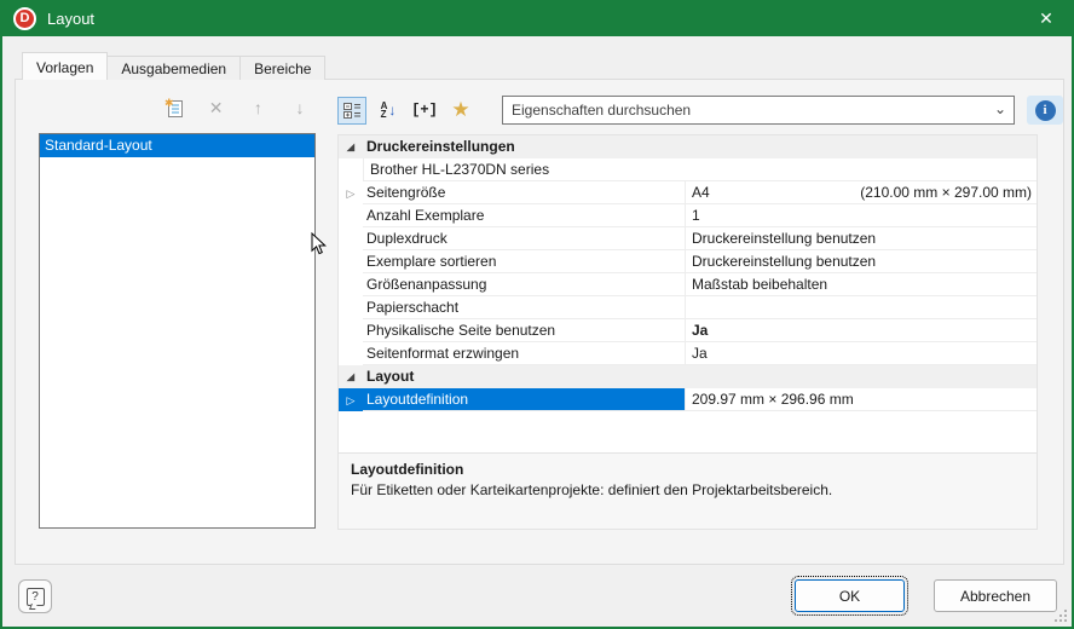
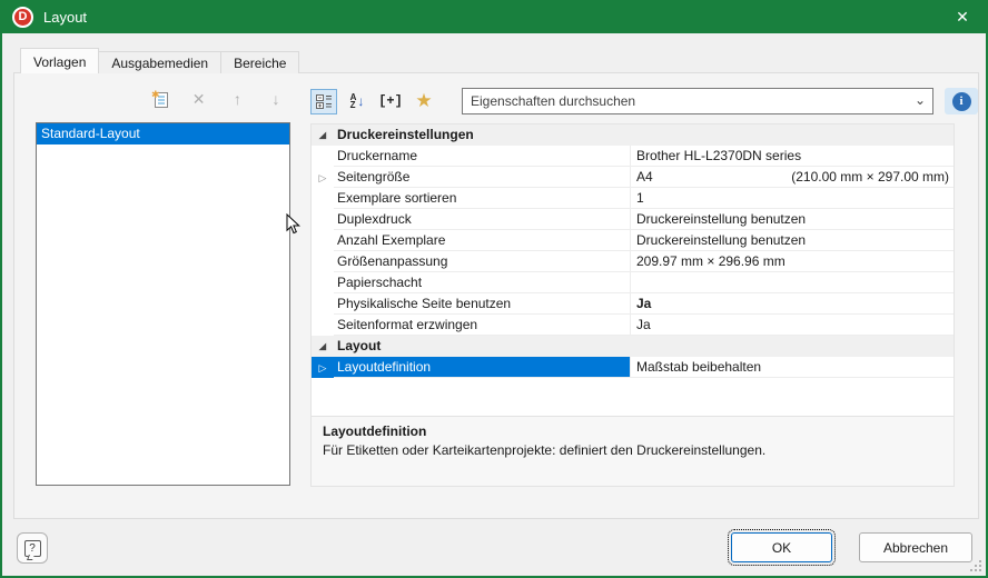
  D
  Layout
  ✕
  Vorlagen
  Ausgabemedien
  Bereiche
  ✱
  ✕
  ↑
  ↓
  Standard-Layout
  A
  Z
  ↓
  [+]
  ★
  Eigenschaften durchsuchen
  ⌄
  i
  ◢
  Druckereinstellungen
+ Druckername
  Brother HL-L2370DN series
  ▷
  Seitengröße
  A4
  (210.00 mm × 297.00 mm)
- Anzahl Exemplare
+ Exemplare sortieren
  1
  Duplexdruck
  Druckereinstellung benutzen
- Exemplare sortieren
+ Anzahl Exemplare
  Druckereinstellung benutzen
  Größenanpassung
- Maßstab beibehalten
+ 209.97 mm × 296.96 mm
  Papierschacht
  Physikalische Seite benutzen
  Ja
  Seitenformat erzwingen
  Ja
  ◢
  Layout
  ▷
  Layoutdefinition
- 209.97 mm × 296.96 mm
+ Maßstab beibehalten
  Layoutdefinition
- Für Etiketten oder Karteikartenprojekte: definiert den Projektarbeitsbereich.
+ Für Etiketten oder Karteikartenprojekte: definiert den Druckereinstellungen.
  ?
  OK
  Abbrechen
